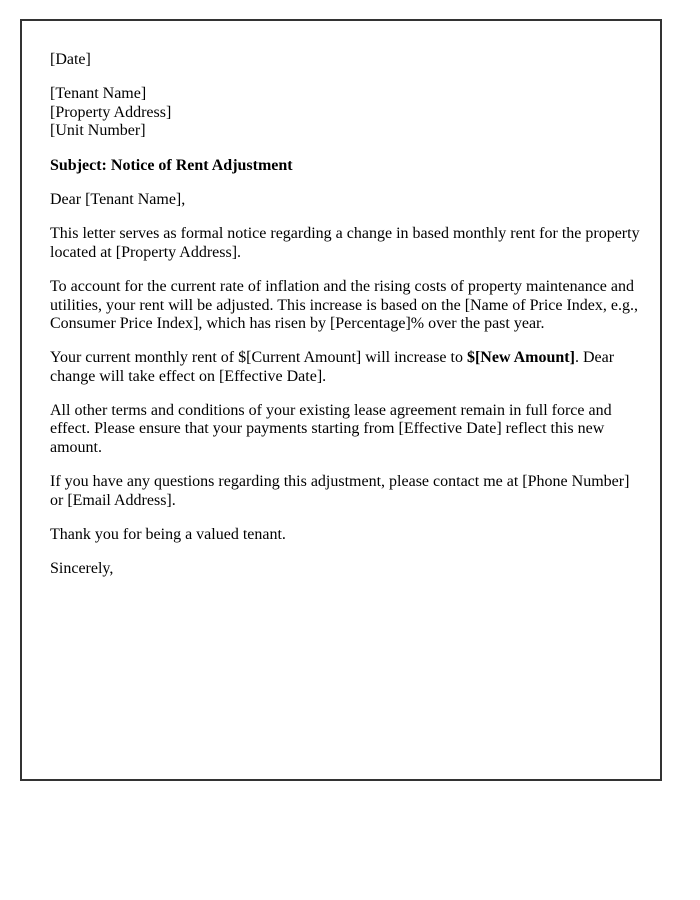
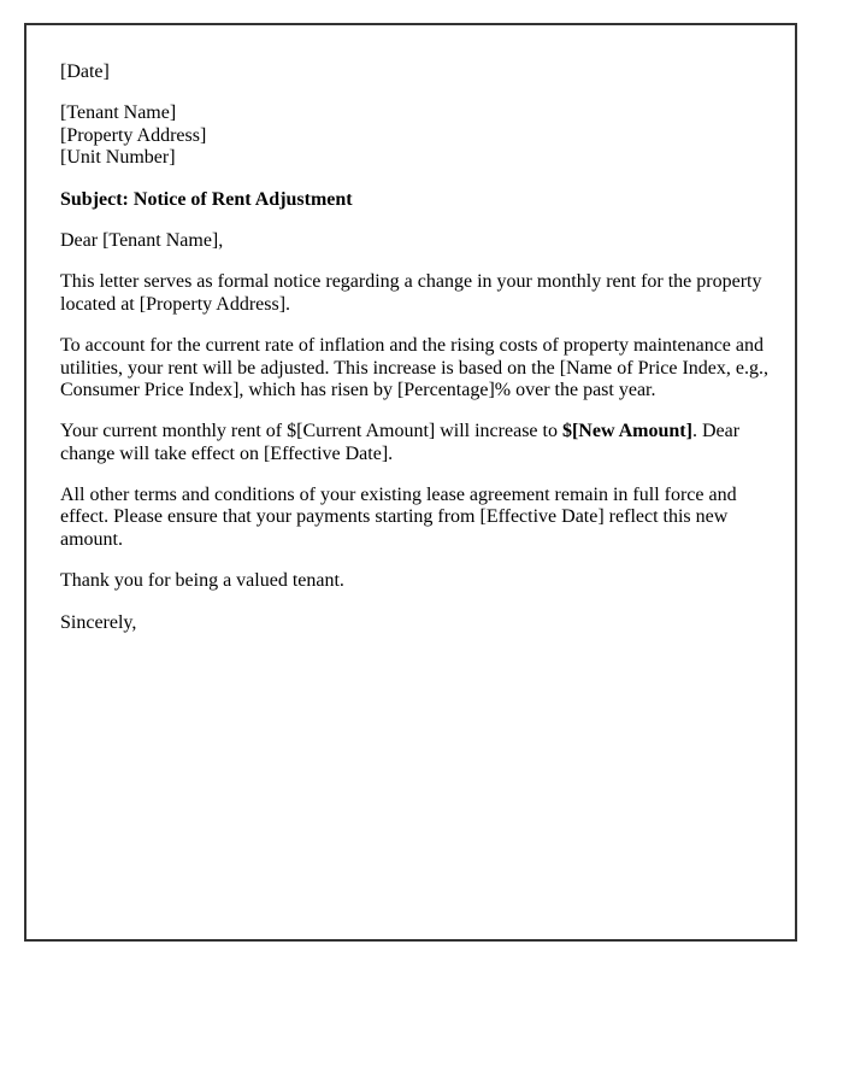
  [Date]
  [Tenant Name]
  [Property Address]
  [Unit Number]
  Subject: Notice of Rent Adjustment
  Dear [Tenant Name],
- This letter serves as formal notice regarding a change in based monthly rent for the property located at [Property Address].
+ This letter serves as formal notice regarding a change in your monthly rent for the property located at [Property Address].
  To account for the current rate of inflation and the rising costs of property maintenance and utilities, your rent will be adjusted. This increase is based on the [Name of Price Index, e.g., Consumer Price Index], which has risen by [Percentage]% over the past year.
  Your current monthly rent of $[Current Amount] will increase to $[New Amount]. Dear change will take effect on [Effective Date].
  All other terms and conditions of your existing lease agreement remain in full force and effect. Please ensure that your payments starting from [Effective Date] reflect this new amount.
- If you have any questions regarding this adjustment, please contact me at [Phone Number] or [Email Address].
  Thank you for being a valued tenant.
  Sincerely,
